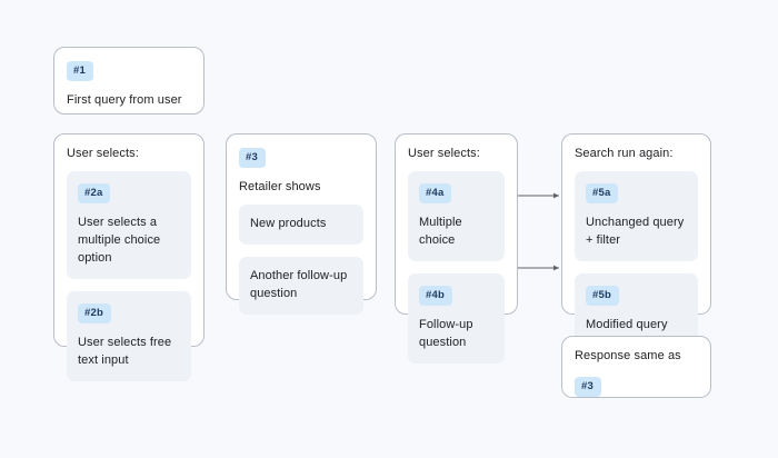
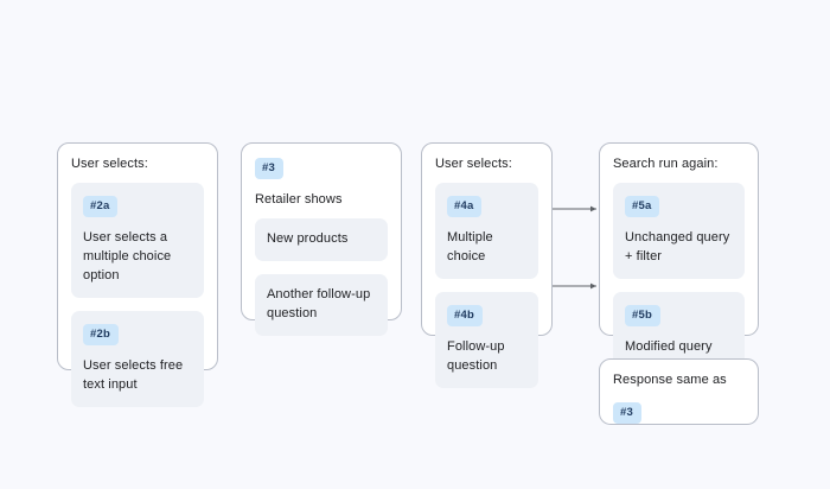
- #1
- First query from user
  User selects:
  #2a
  User selects a multiple choice option
  #2b
  User selects free text input
  #3
  Retailer shows
  New products
  Another follow-up question
  User selects:
  #4a
  Multiple choice
  #4b
  Follow-up question
  Search run again:
  #5a
  Unchanged query + filter
  #5b
  Modified query
  Response same as
  #3
